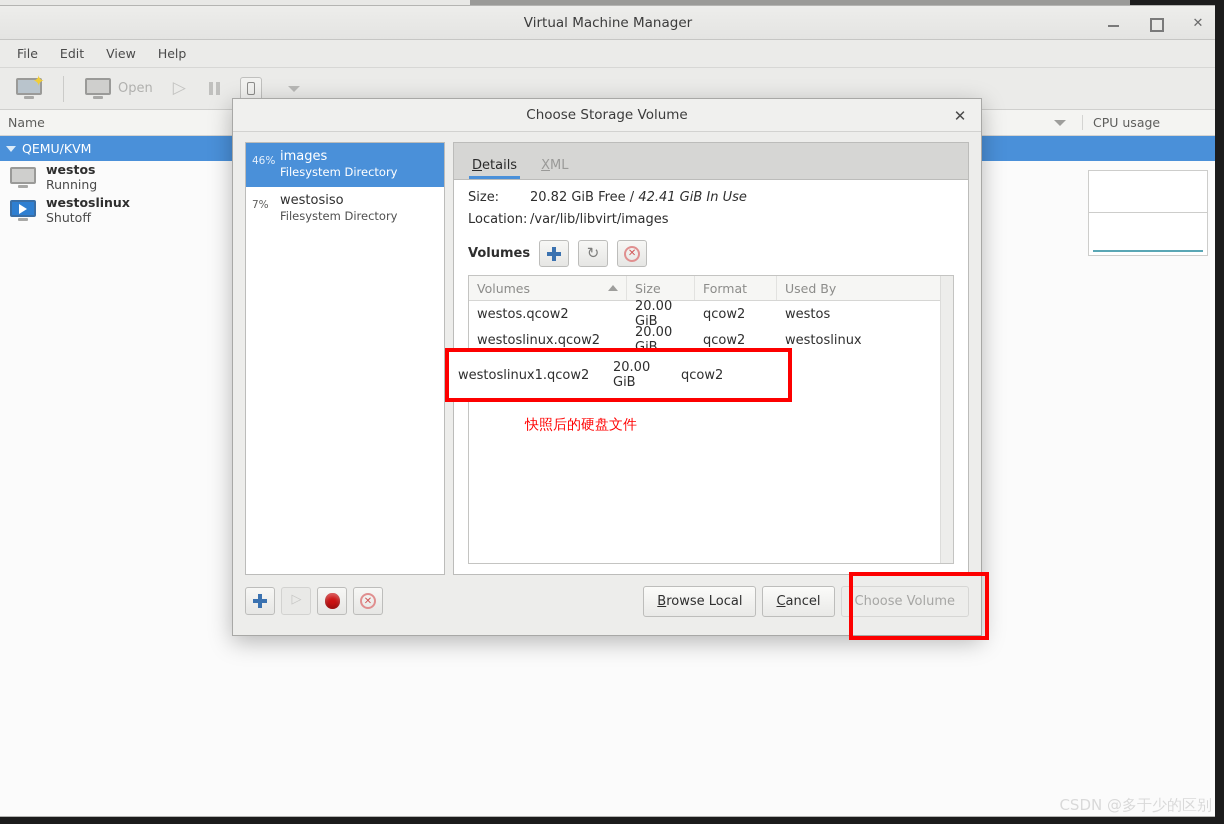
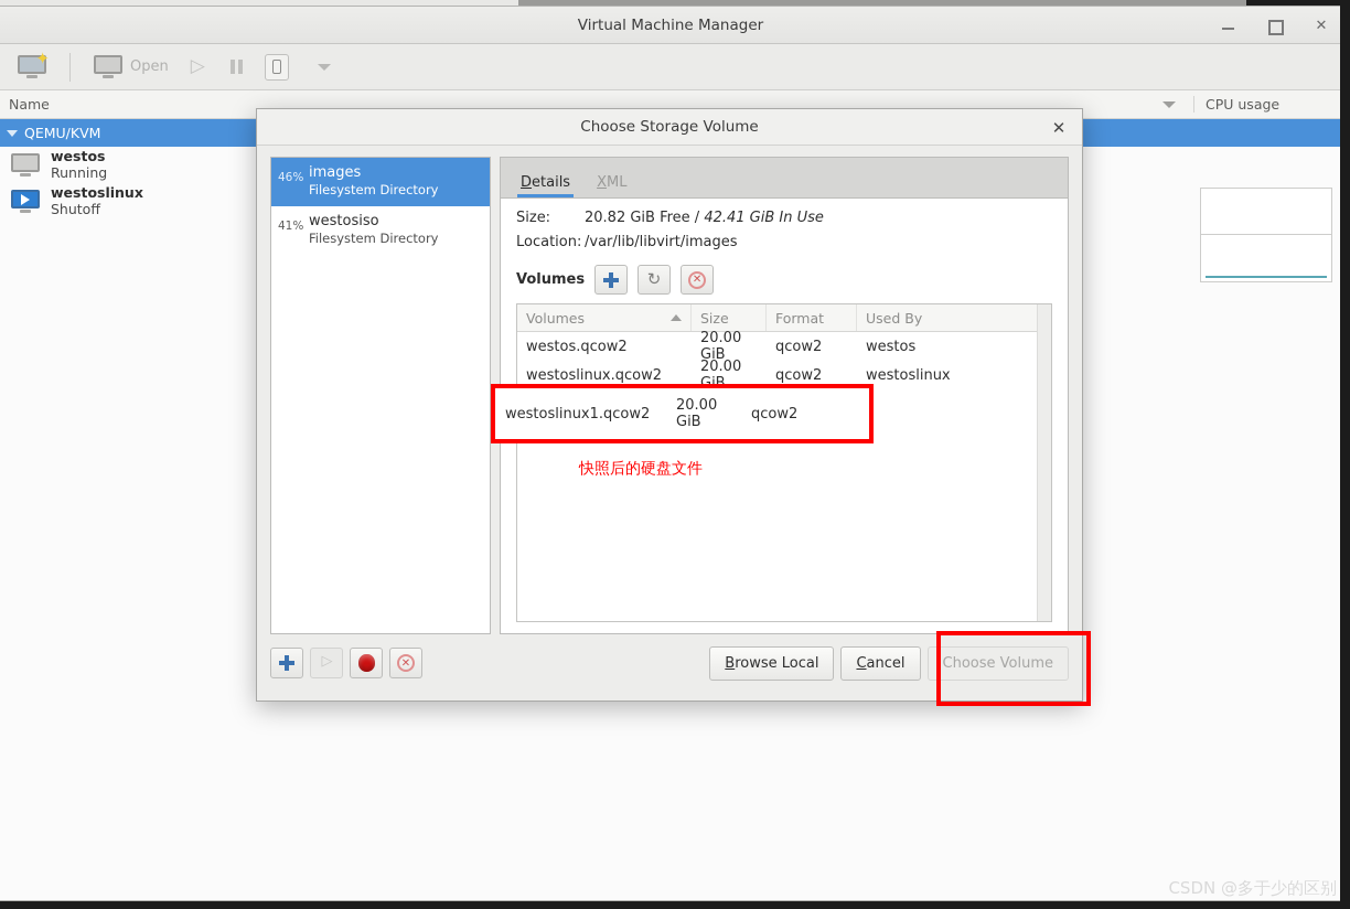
  Virtual Machine Manager
  ✕
- File
- Edit
- View
- Help
  ✦
  Open
  Name
  CPU usage
  QEMU/KVM
  westos
  Running
  westoslinux
  Shutoff
  Choose Storage Volume
  ✕
  46%
  images
  Filesystem Directory
- 7%
+ 41%
  westosiso
  Filesystem Directory
  Details
  XML
  Size:
  20.82 GiB Free / 42.41 GiB In Use
  Location:
  /var/lib/libvirt/images
  Volumes
  ↻
  ✕
  Volumes
  Size
  Format
  Used By
  westos.qcow2
  20.00 GiB
  qcow2
  westos
  westoslinux.qcow2
  qcow2
  westoslinux
  快照后的硬盘文件
  ✕
  B
  rowse Local
  C
  ancel
  Choose Volume
  westoslinux1.qcow2
  20.00 GiB
  qcow2
  CSDN @多于少的区别
